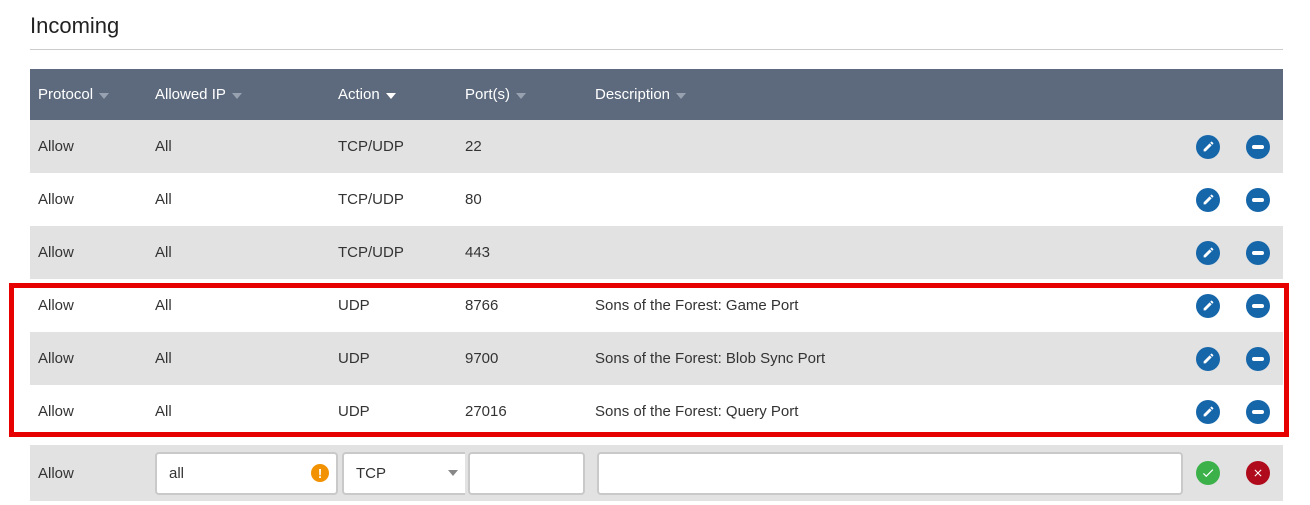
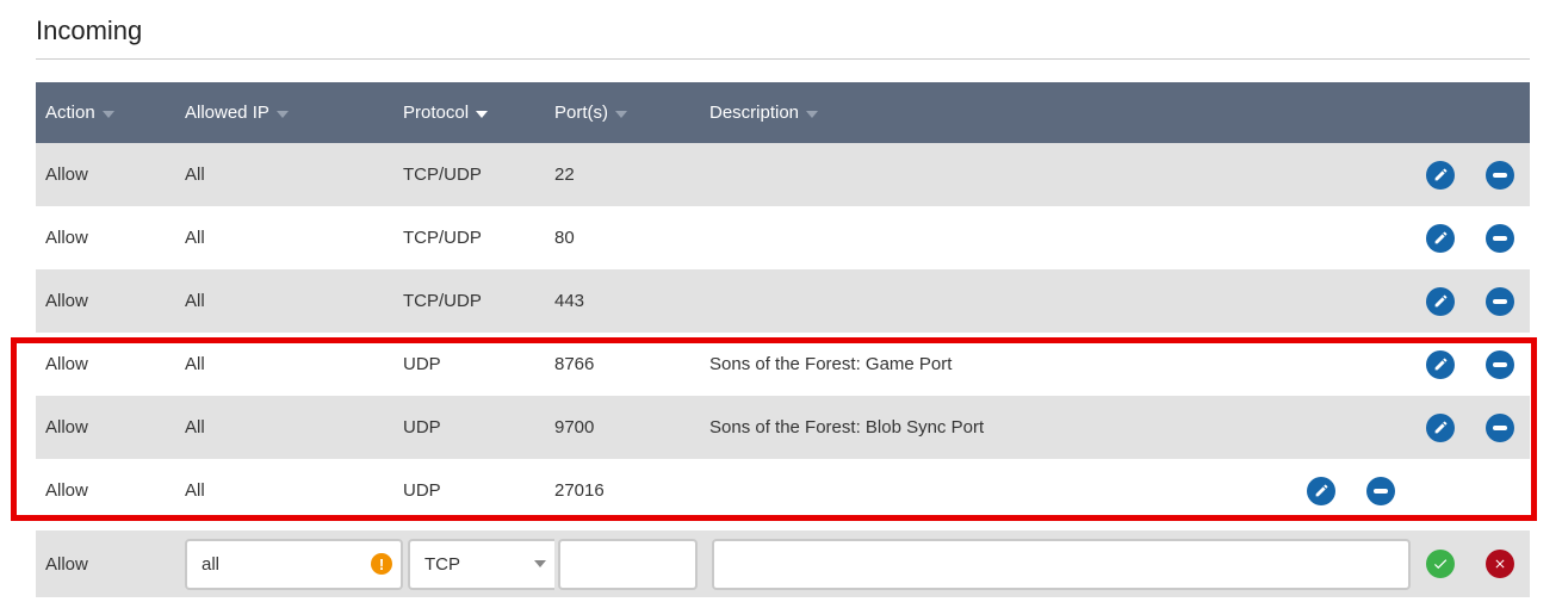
  Incoming
- Protocol
+ Action
  Allowed IP
- Action
+ Protocol
  Port(s)
  Description
  Allow
  All
  TCP/UDP
  22
  Allow
  All
  TCP/UDP
  80
  Allow
  All
  TCP/UDP
  443
  Allow
  All
  UDP
  8766
  Sons of the Forest: Game Port
  Allow
  All
  UDP
  9700
  Sons of the Forest: Blob Sync Port
  Allow
  All
  UDP
  27016
- Sons of the Forest: Query Port
  Allow
  all
  !
  TCP
